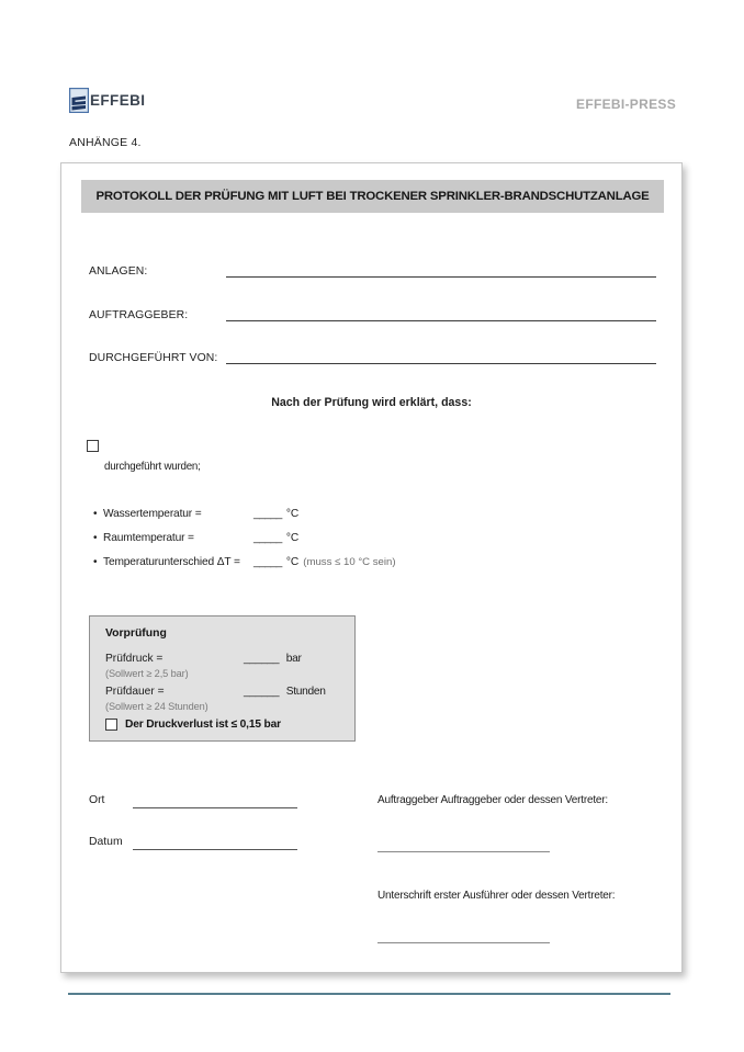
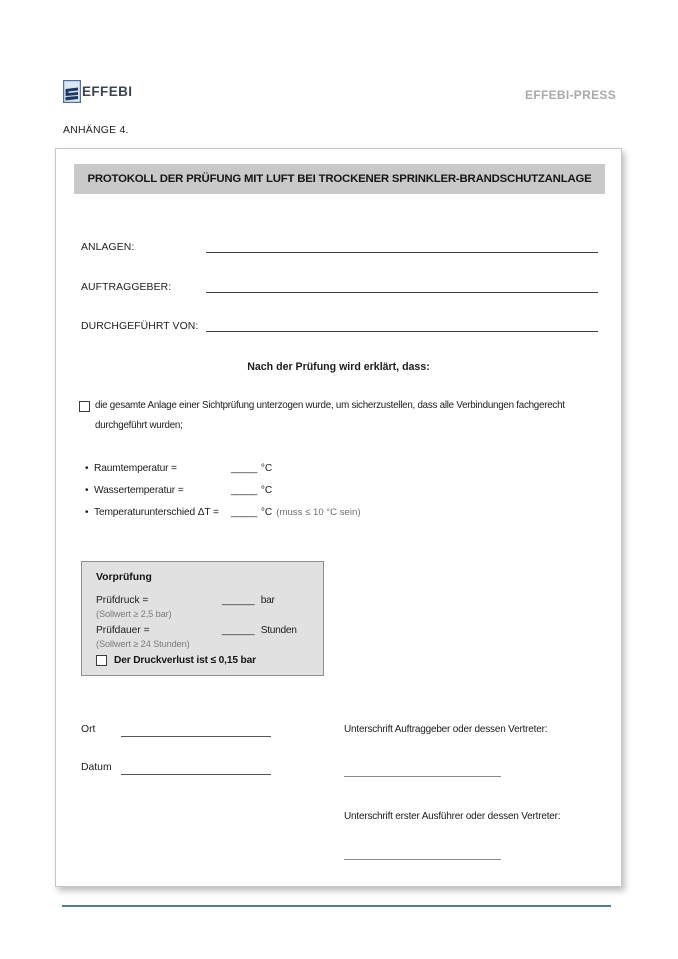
  EFFEBI
  EFFEBI-PRESS
  ANHÄNGE 4.
  PROTOKOLL DER PRÜFUNG MIT LUFT BEI TROCKENER SPRINKLER-BRANDSCHUTZANLAGE
  ANLAGEN:
  AUFTRAGGEBER:
  DURCHGEFÜHRT VON:
  Nach der Prüfung wird erklärt, dass:
+ die gesamte Anlage einer Sichtprüfung unterzogen wurde, um sicherzustellen, dass alle Verbindungen fachgerecht
  durchgeführt wurden;
  •
- Wassertemperatur =
+ Raumtemperatur =
  _____
  °C
  •
- Raumtemperatur =
+ Wassertemperatur =
  _____
  °C
  •
  Temperaturunterschied ΔT =
  _____
  °C
  (muss ≤ 10 °C sein)
  Vorprüfung
  Prüfdruck =
  ______ bar
  (Sollwert ≥ 2,5 bar)
  Prüfdauer =
  ______ Stunden
  (Sollwert ≥ 24 Stunden)
  Der Druckverlust ist ≤ 0,15 bar
  Ort
  Datum
- Auftraggeber Auftraggeber oder dessen Vertreter:
+ Unterschrift Auftraggeber oder dessen Vertreter:
  Unterschrift erster Ausführer oder dessen Vertreter:
